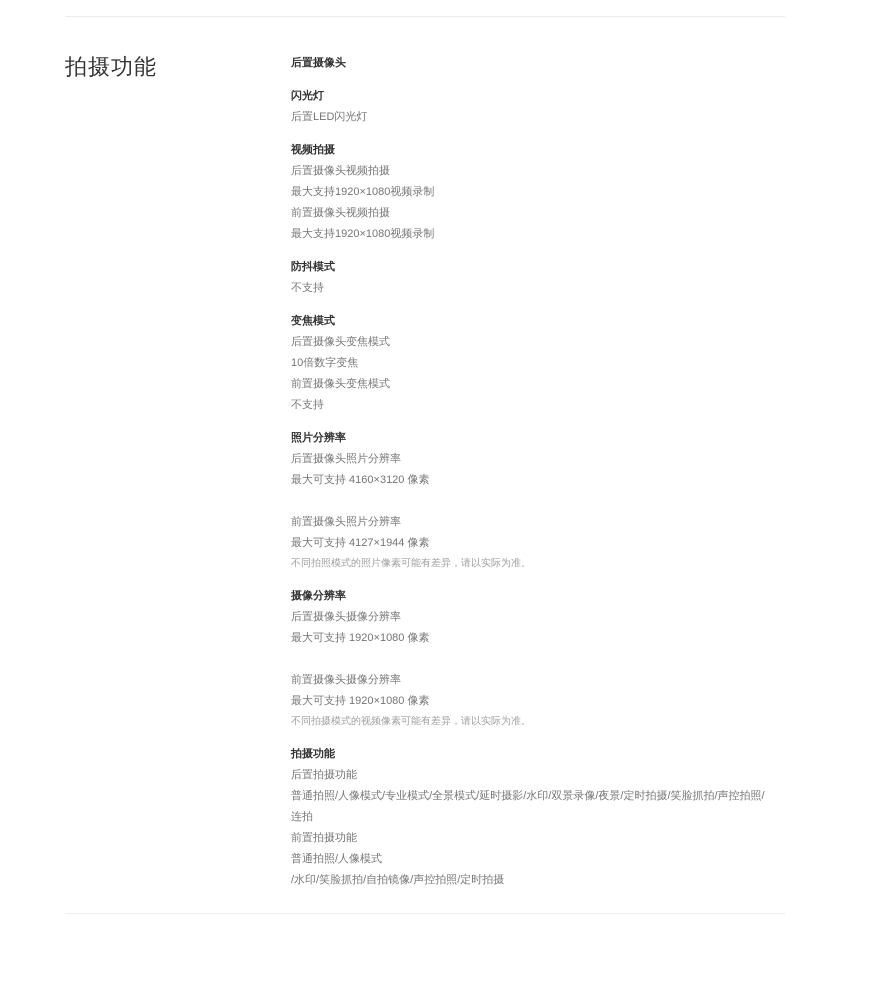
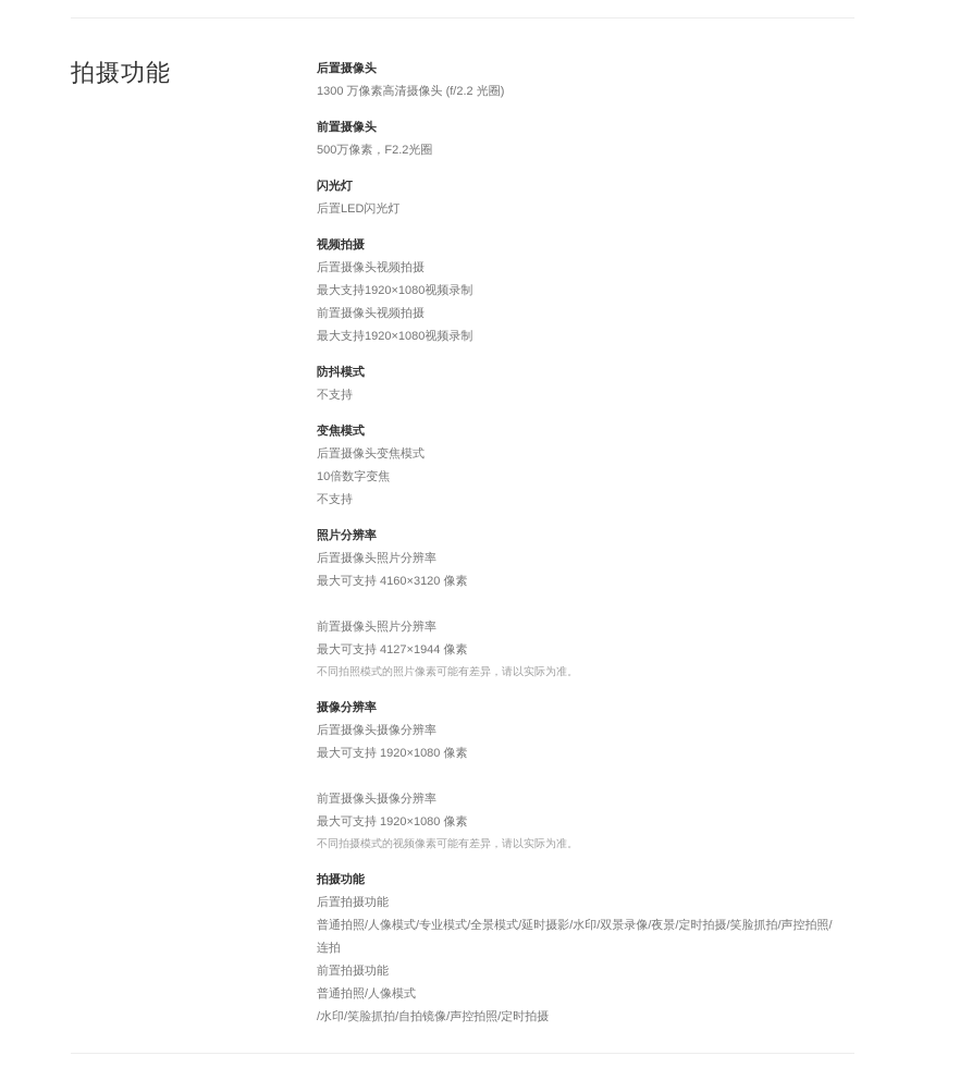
  拍摄功能
  后置摄像头
+ 1300 万像素高清摄像头 (f/2.2 光圈)
+ 前置摄像头
+ 500万像素，F2.2光圈
  闪光灯
  后置LED闪光灯
  视频拍摄
  后置摄像头视频拍摄
  最大支持1920×1080视频录制
  前置摄像头视频拍摄
  最大支持1920×1080视频录制
  防抖模式
  不支持
  变焦模式
  后置摄像头变焦模式
  10倍数字变焦
- 前置摄像头变焦模式
  不支持
  照片分辨率
  后置摄像头照片分辨率
  最大可支持 4160×3120 像素
  前置摄像头照片分辨率
  最大可支持 4127×1944 像素
  不同拍照模式的照片像素可能有差异，请以实际为准。
  摄像分辨率
  后置摄像头摄像分辨率
  最大可支持 1920×1080 像素
  前置摄像头摄像分辨率
  最大可支持 1920×1080 像素
  不同拍摄模式的视频像素可能有差异，请以实际为准。
  拍摄功能
  后置拍摄功能
  普通拍照/人像模式/专业模式/全景模式/延时摄影/水印/双景录像/夜景/定时拍摄/笑脸抓拍/声控拍照/
  连拍
  前置拍摄功能
  普通拍照/人像模式
  /水印/笑脸抓拍/自拍镜像/声控拍照/定时拍摄
